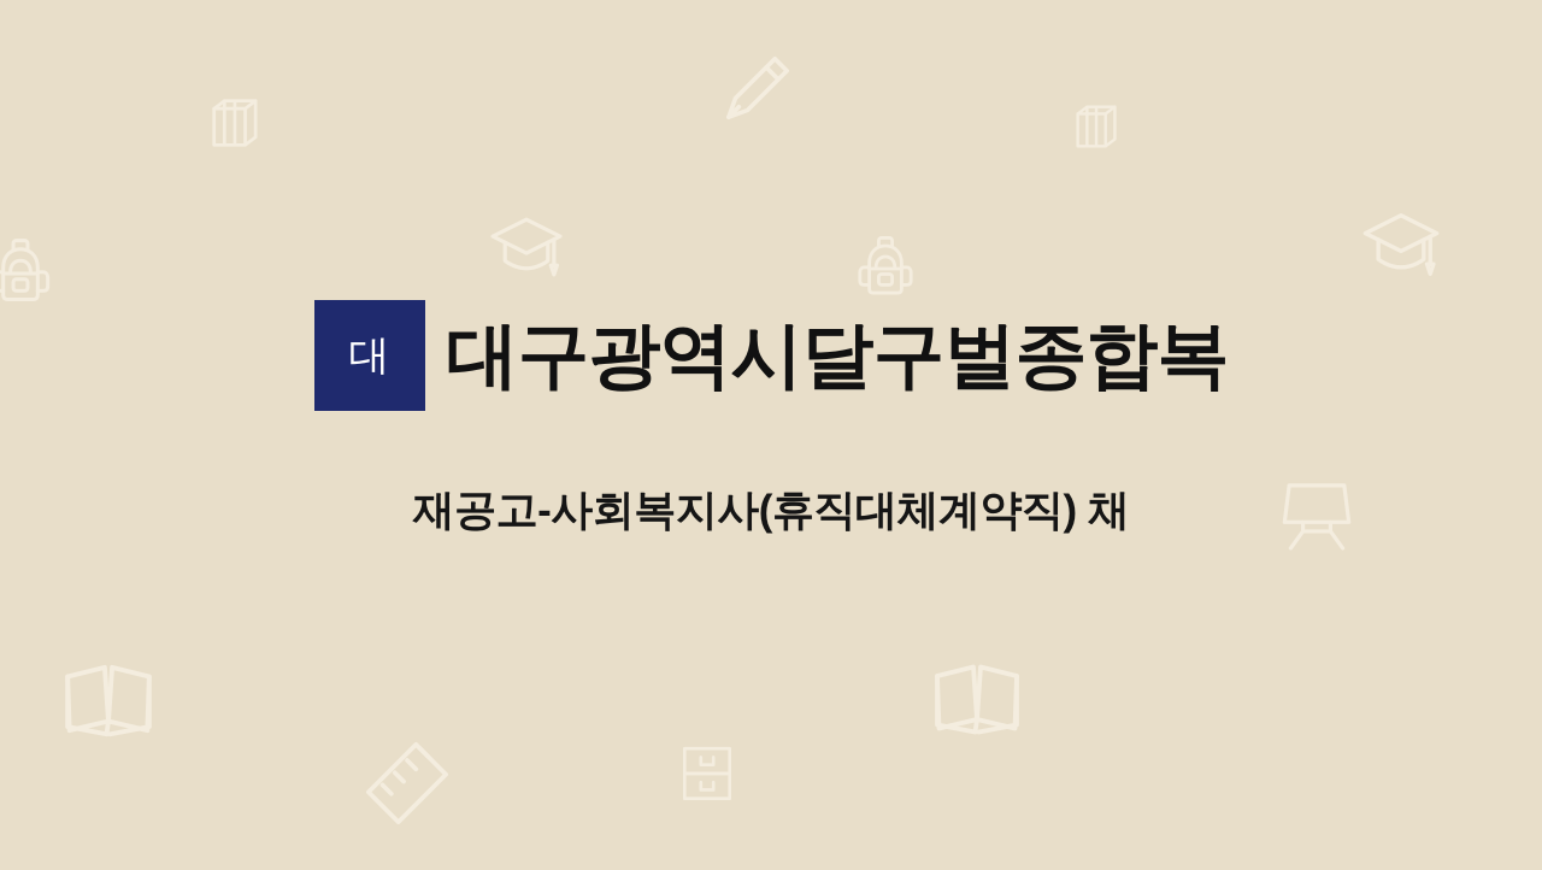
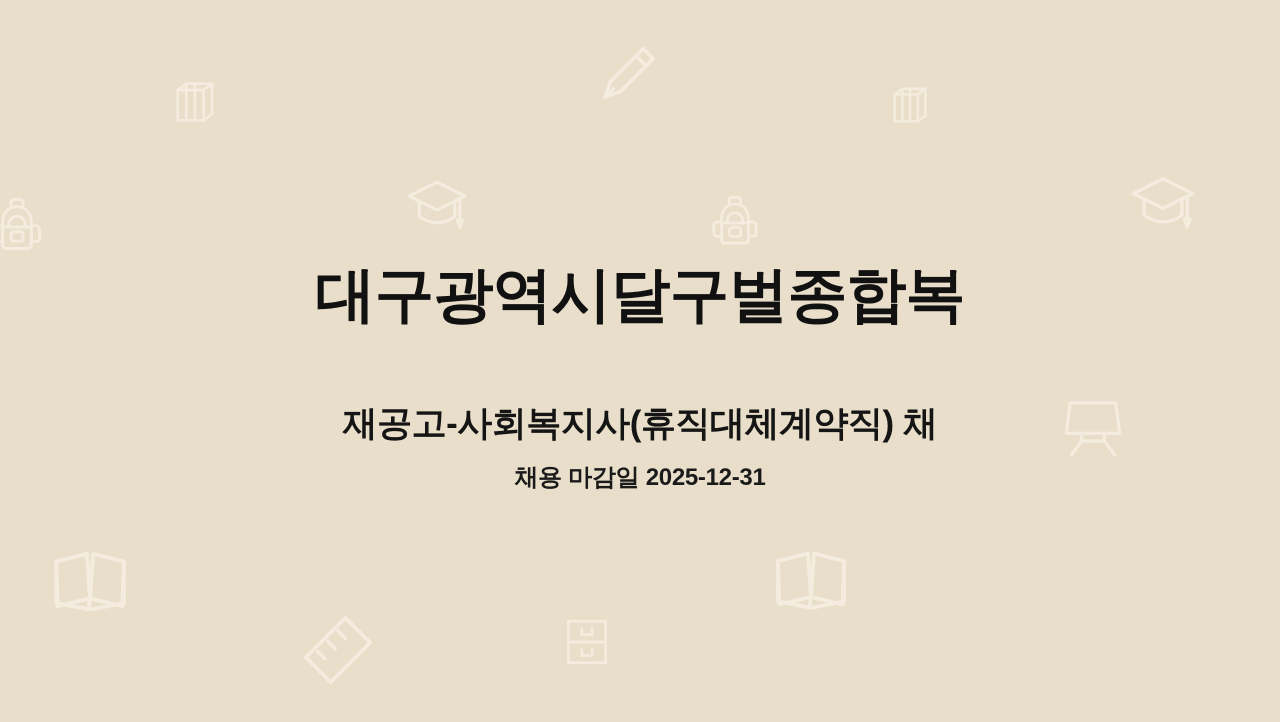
- 대
  대구광역시달구벌종합복
  재공고-사회복지사(휴직대체계약직) 채
+ 채용 마감일 2025-12-31
